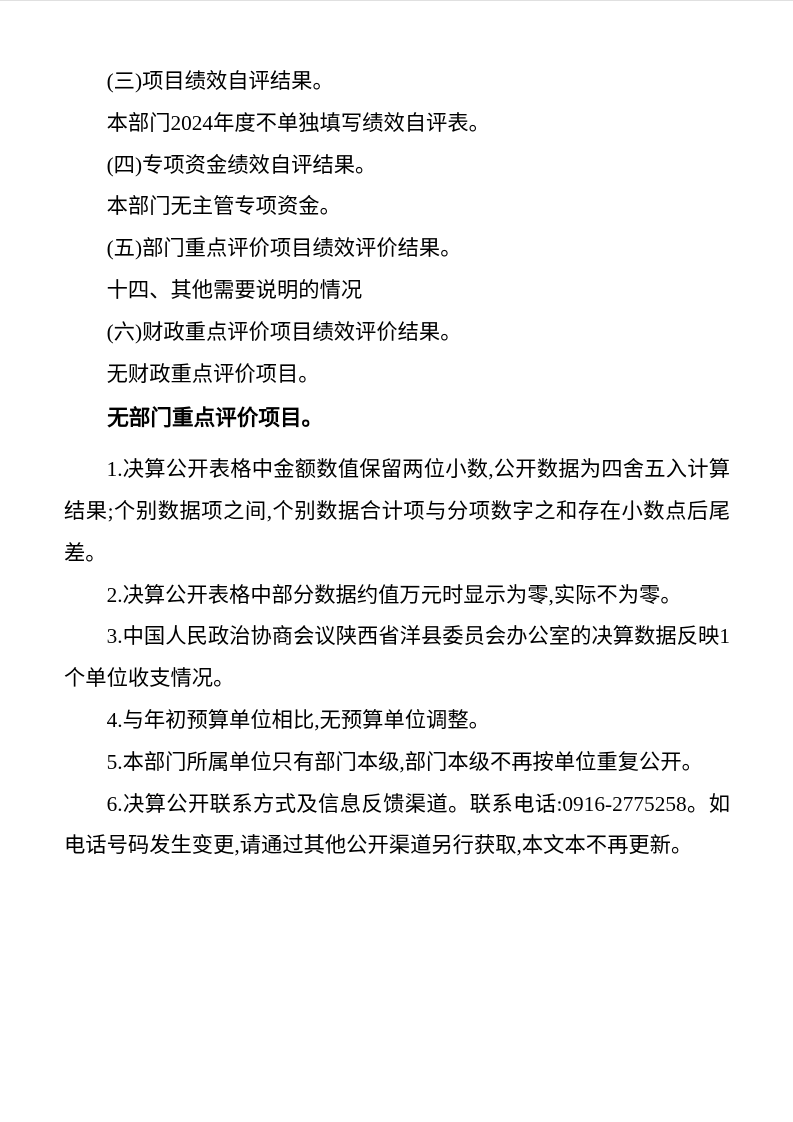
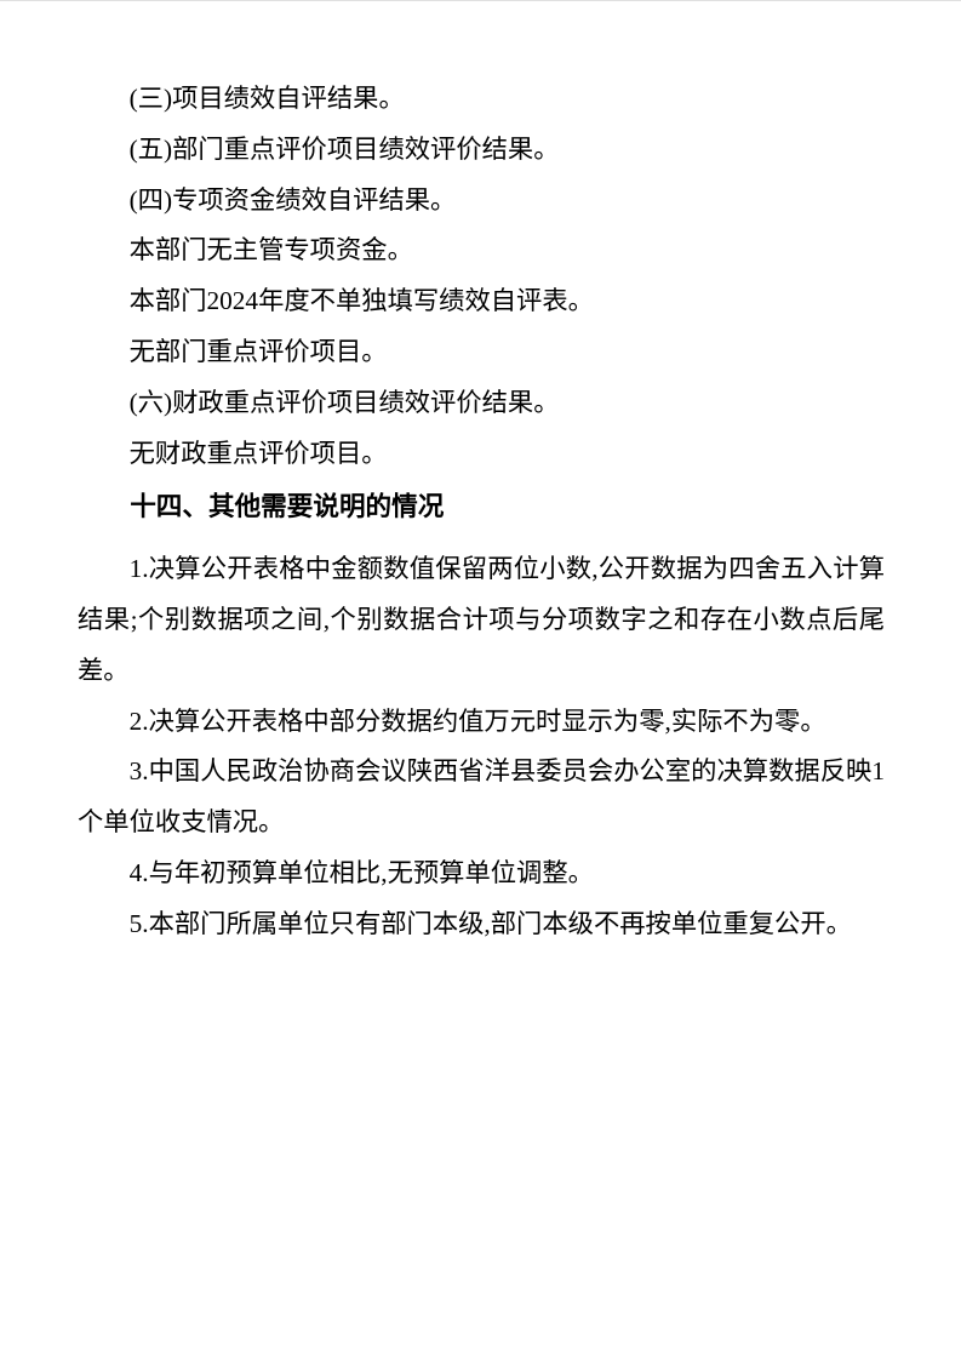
  (三)项目绩效自评结果。
- 本部门2024年度不单独填写绩效自评表。
+ (五)部门重点评价项目绩效评价结果。
  (四)专项资金绩效自评结果。
  本部门无主管专项资金。
- (五)部门重点评价项目绩效评价结果。
+ 本部门2024年度不单独填写绩效自评表。
- 十四、其他需要说明的情况
+ 无部门重点评价项目。
  (六)财政重点评价项目绩效评价结果。
  无财政重点评价项目。
- 无部门重点评价项目。
+ 十四、其他需要说明的情况
  1.决算公开表格中金额数值保留两位小数,公开数据为四舍五入计算结果;个别数据项之间,个别数据合计项与分项数字之和存在小数点后尾差。
  2.决算公开表格中部分数据约值万元时显示为零,实际不为零。
  3.中国人民政治协商会议陕西省洋县委员会办公室的决算数据反映1个单位收支情况。
  4.与年初预算单位相比,无预算单位调整。
  5.本部门所属单位只有部门本级,部门本级不再按单位重复公开。
- 6.决算公开联系方式及信息反馈渠道。联系电话:0916-2775258。如电话号码发生变更,请通过其他公开渠道另行获取,本文本不再更新。
